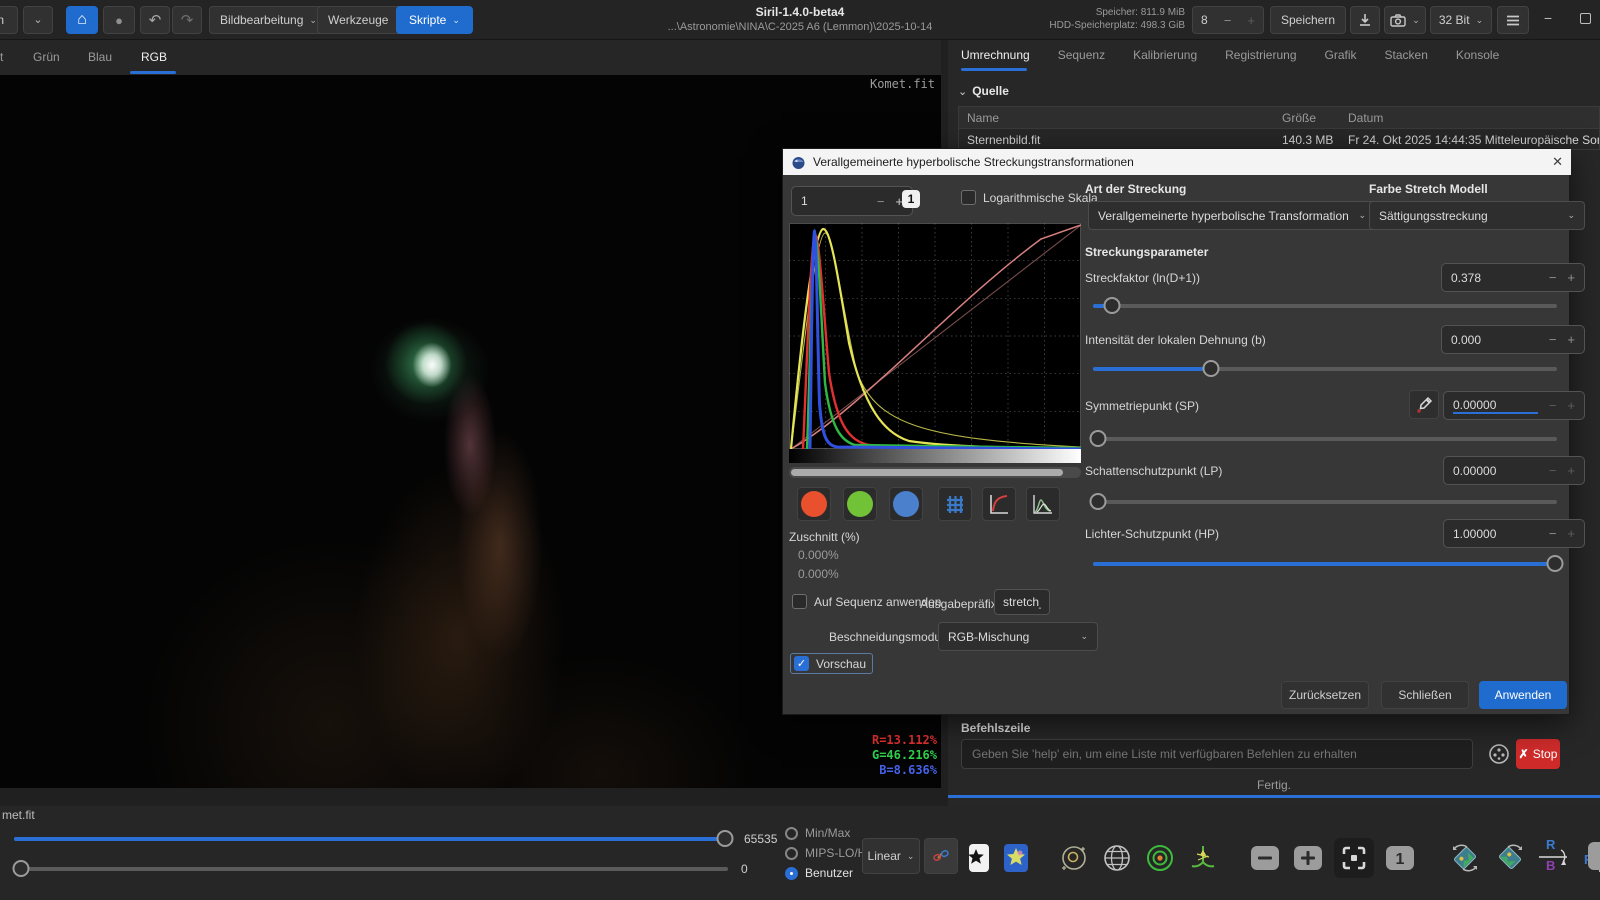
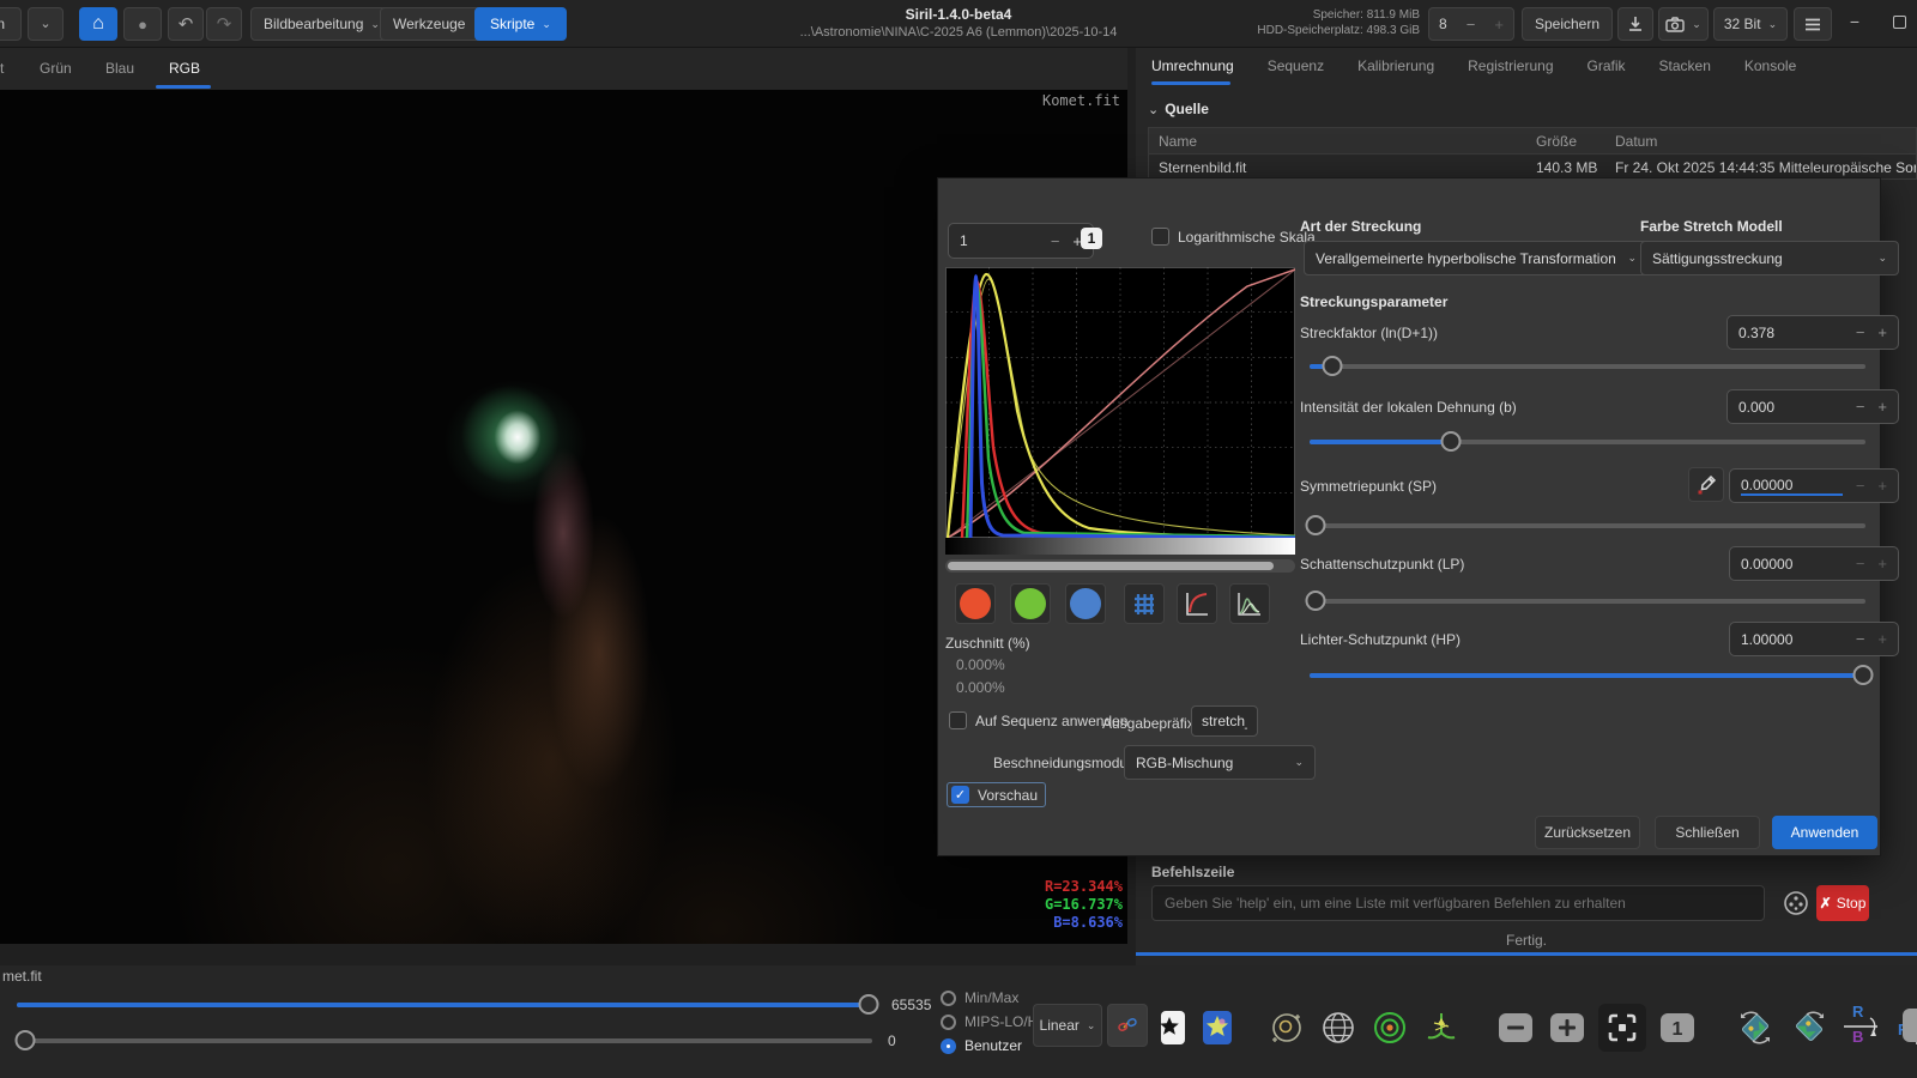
  ⌄
  ⌂
  ●
  ↶
  ↷
  Bildbearbeitung
  ⌄
  Werkzeuge
  Skripte
  ⌄
  Siril-1.4.0-beta4
  ...\Astronomie\NINA\C-2025 A6 (Lemmon)\2025-10-14
  Speicher: 811.9 MiB
  HDD-Speicherplatz: 498.3 GiB
  8
  −
  +
  Speichern
  ⌄
  32 Bit
  ⌄
  −
  t
  Grün
  Blau
  RGB
  Komet.fit
- R=13.112%
+ R=23.344%
- G=46.216%
+ G=16.737%
  B=8.636%
  met.fit
  65535
  0
  Min/Max
  MIPS-LO/
  Benutzer
  Linear
  ⌄
  1
  R
  B
  Umrechnung
  Sequenz
  Kalibrierung
  Registrierung
  Grafik
  Stacken
  Konsole
  ⌄
  Quelle
  Name
  Größe
  Datum
  Sternenbild.fit
  140.3 MB
  Fr 24. Okt 2025 14:44:35 Mitteleuropäische So
  Befehlszeile
  Geben Sie 'help' ein, um eine Liste mit verfügbaren Befehlen zu erhalten
  ✗
  Stop
  Fertig.
- Verallgemeinerte hyperbolische Streckungstransformationen
- ✕
  1
  −
  +
  1
  Logarithmische Skala
  Zuschnitt (%)
  0.000%
  0.000%
  Auf Sequenz anwenden
  Ausgabepräfi
  stretch
  Beschneidungsmod
  RGB-Mischung
  ⌄
  ✓
  Vorschau
  Art der Streckung
  Verallgemeinerte hyperbolische Transformation
  ⌄
  Farbe Stretch Modell
  Sättigungsstreckung
  ⌄
  Streckungsparameter
  Streckfaktor (ln(D+1))
  0.378
  −
  +
  Intensität der lokalen Dehnung (b)
  0.000
  −
  +
  Symmetriepunkt (SP)
  0.00000
  −
  +
  Schattenschutzpunkt (LP)
  0.00000
  −
  +
  Lichter-Schutzpunkt (HP)
  1.00000
  −
  +
  Zurücksetzen
  Schließen
  Anwenden
